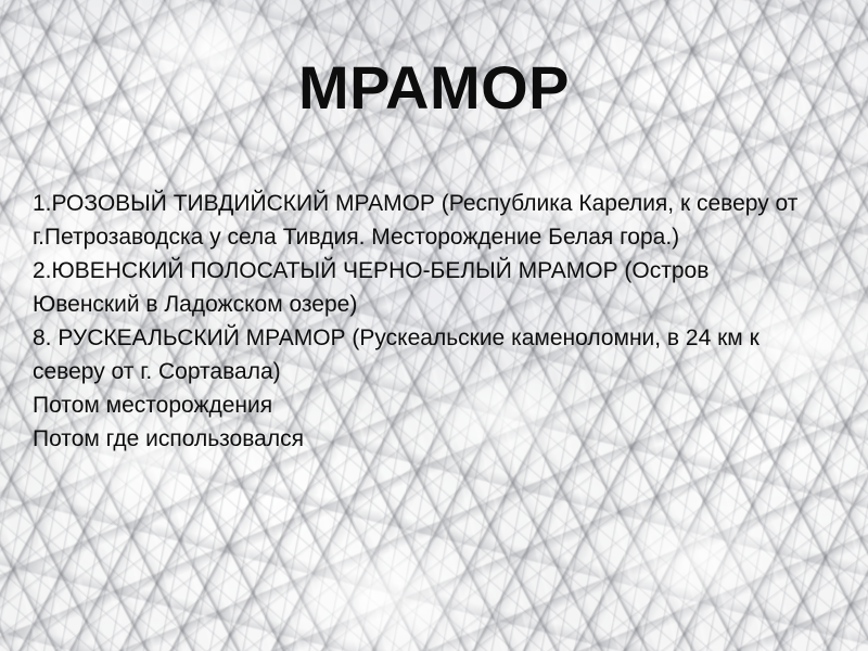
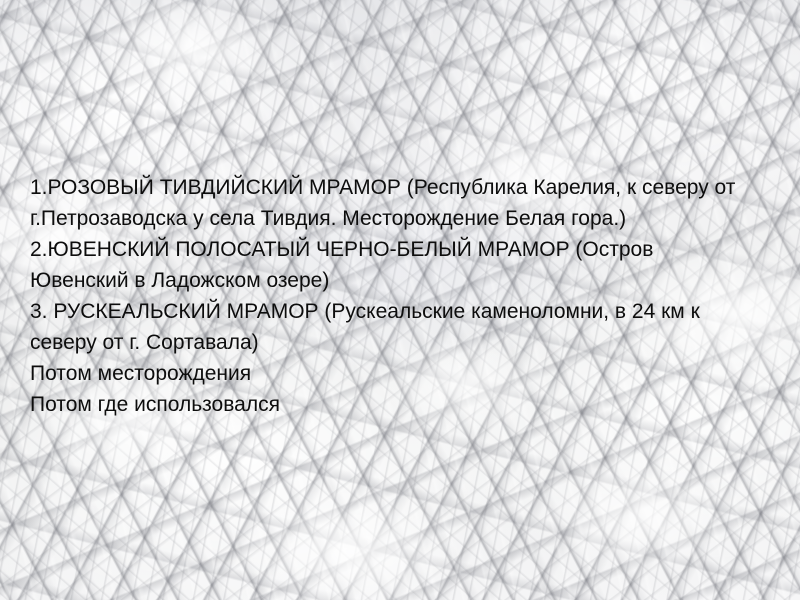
- МРАМОР
  1.РОЗОВЫЙ ТИВДИЙСКИЙ МРАМОР (Республика Карелия, к северу от г.Петрозаводска у села Тивдия. Месторождение Белая гора.)
  2.ЮВЕНСКИЙ ПОЛОСАТЫЙ ЧЕРНО-БЕЛЫЙ МРАМОР (Остров Ювенский в Ладожском озере)
- 8. РУСКЕАЛЬСКИЙ МРАМОР (Рускеальские каменоломни, в 24 км к северу от г. Сортавала)
+ 3. РУСКЕАЛЬСКИЙ МРАМОР (Рускеальские каменоломни, в 24 км к северу от г. Сортавала)
  Потом месторождения
  Потом где использовался
